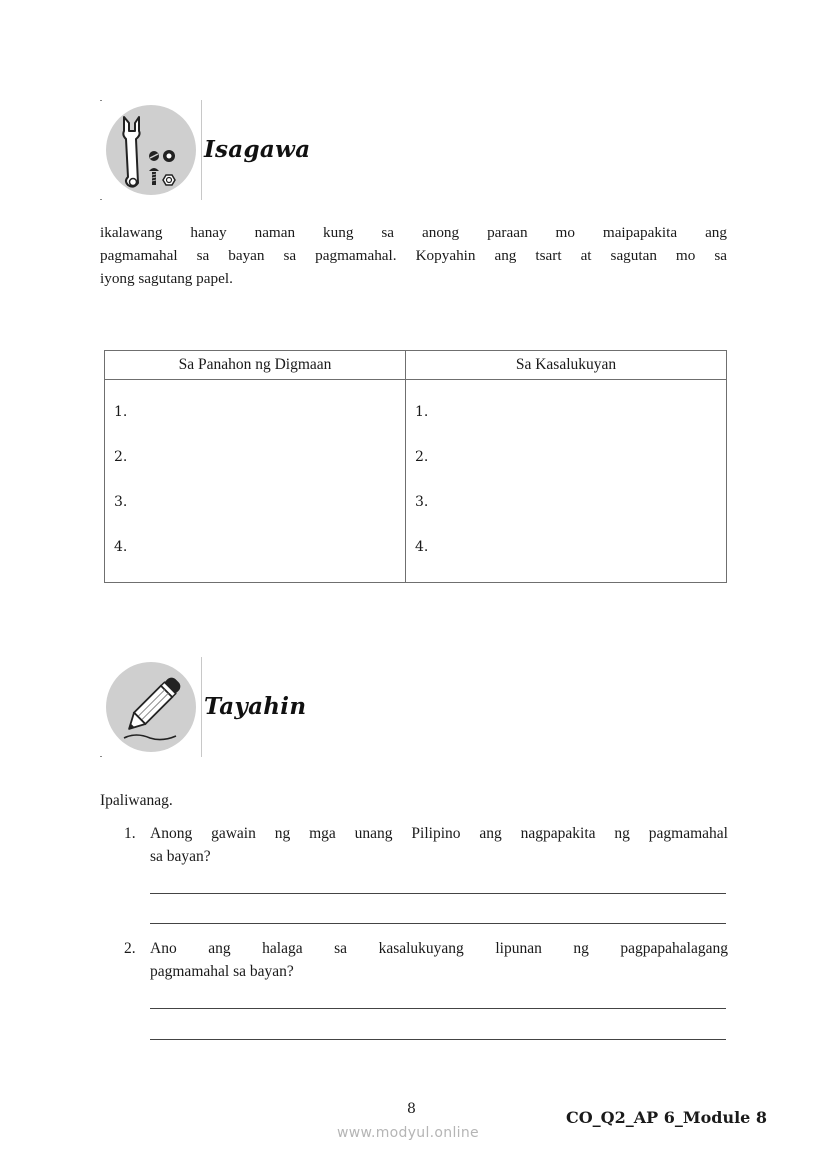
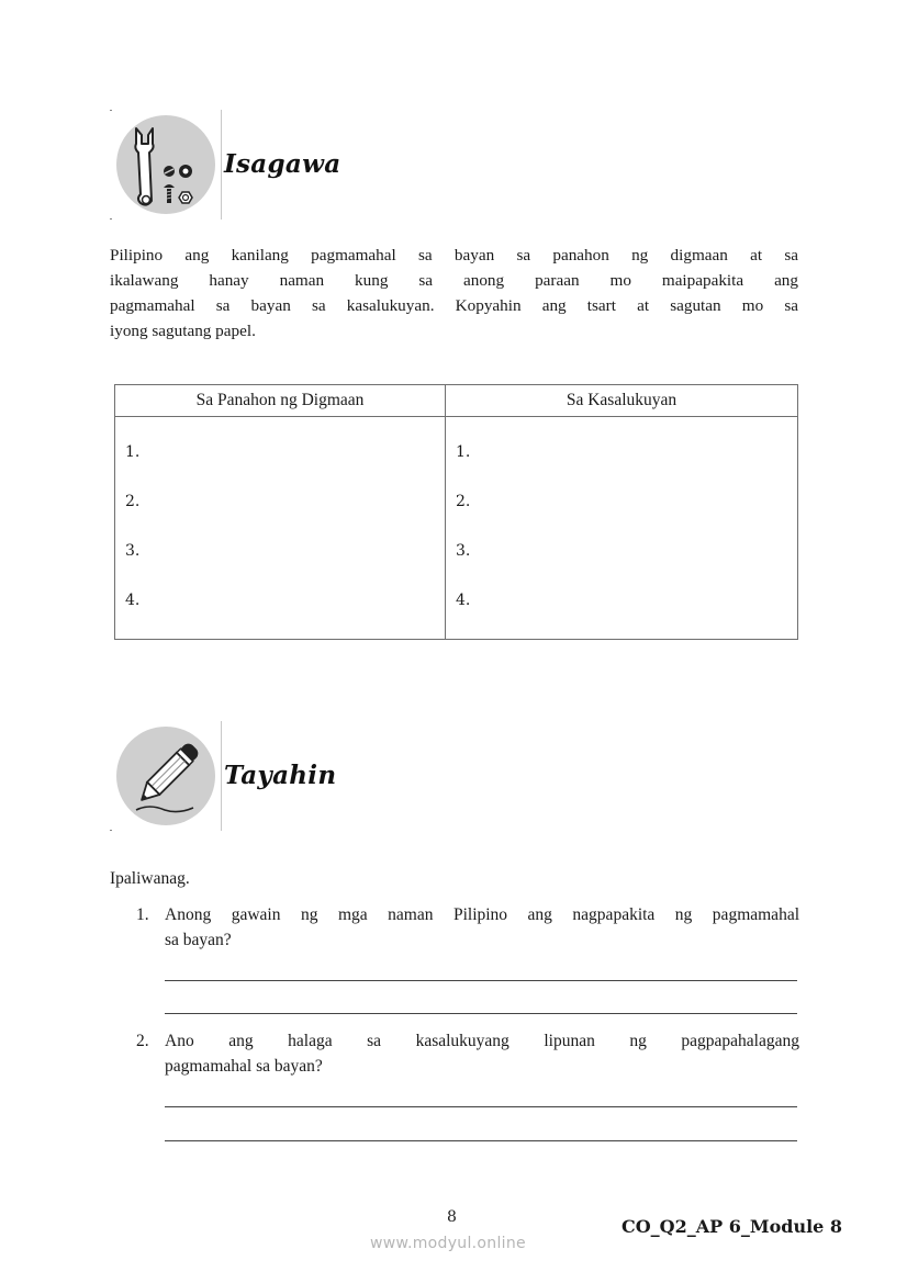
  Isagawa
+ Pilipino ang kanilang pagmamahal sa bayan sa panahon ng digmaan at sa
  ikalawang hanay naman kung sa anong paraan mo maipapakita ang
- pagmamahal sa bayan sa pagmamahal. Kopyahin ang tsart at sagutan mo sa
+ pagmamahal sa bayan sa kasalukuyan. Kopyahin ang tsart at sagutan mo sa
  iyong sagutang papel.
  Sa Panahon ng Digmaan	Sa Kasalukuyan
  1. 2. 3. 4.	1. 2. 3. 4.
  Tayahin
  Ipaliwanag.
  1.
- Anong gawain ng mga unang Pilipino ang nagpapakita ng pagmamahal
+ Anong gawain ng mga naman Pilipino ang nagpapakita ng pagmamahal
  sa bayan?
  2.
  Ano ang halaga sa kasalukuyang lipunan ng pagpapahalagang
  pagmamahal sa bayan?
  8
  CO_Q2_AP 6_Module 8
  www.modyul.online
